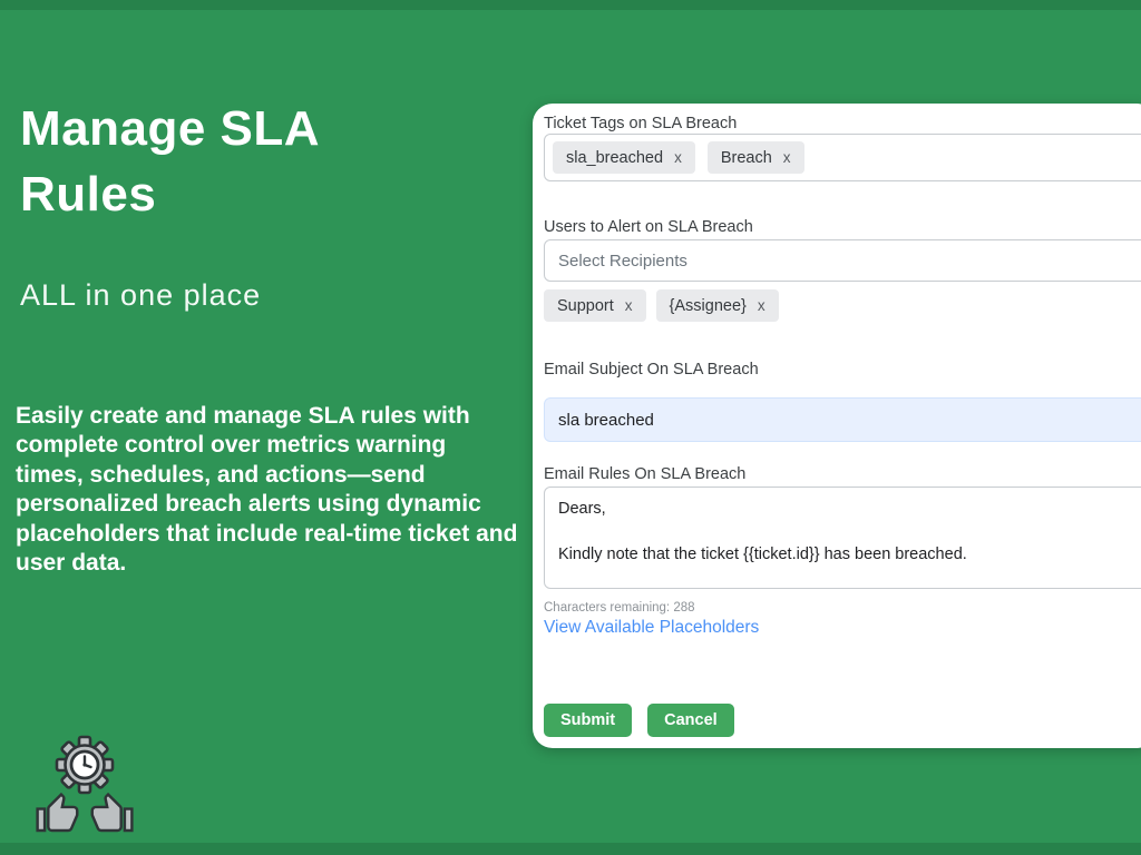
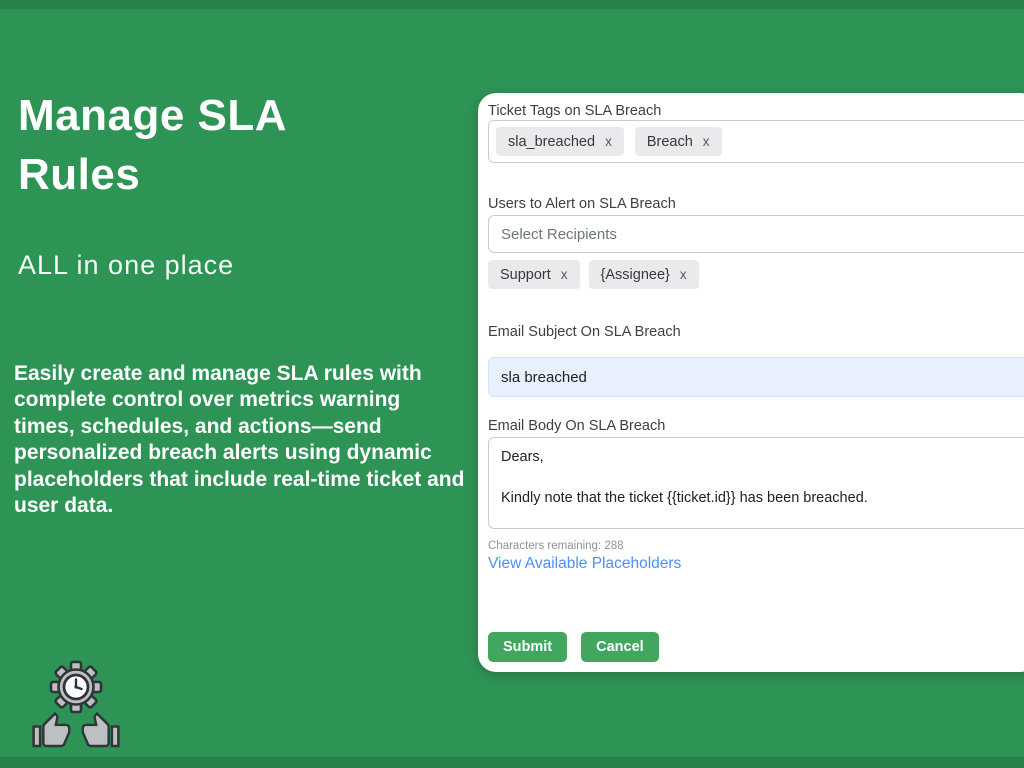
  Manage SLA Rules
  ALL in one place
  Easily create and manage SLA rules with complete control over metrics warning times, schedules, and actions—send personalized breach alerts using dynamic placeholders that include real-time ticket and user data.
  Ticket Tags on SLA Breach
  sla_breached
  x
  Breach
  x
  Users to Alert on SLA Breach
  Select Recipients
  Support
  x
  {Assignee}
  x
  Email Subject On SLA Breach
  sla breached
- Email Rules On SLA Breach
+ Email Body On SLA Breach
  Dears,
  Kindly note that the ticket {{ticket.id}} has been breached.
  Characters remaining: 288
  View Available Placeholders
  Submit
  Cancel
